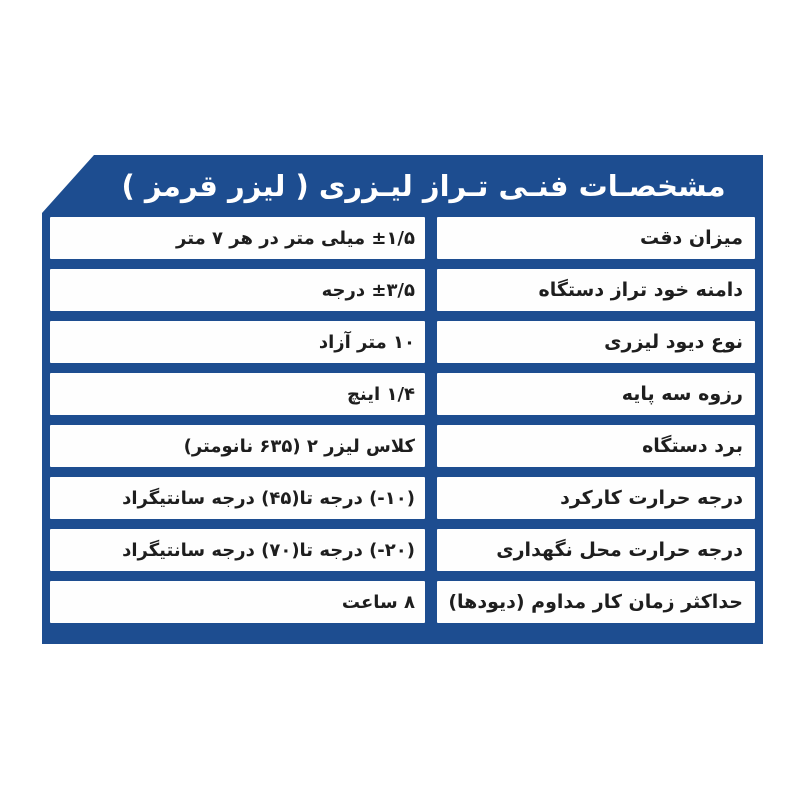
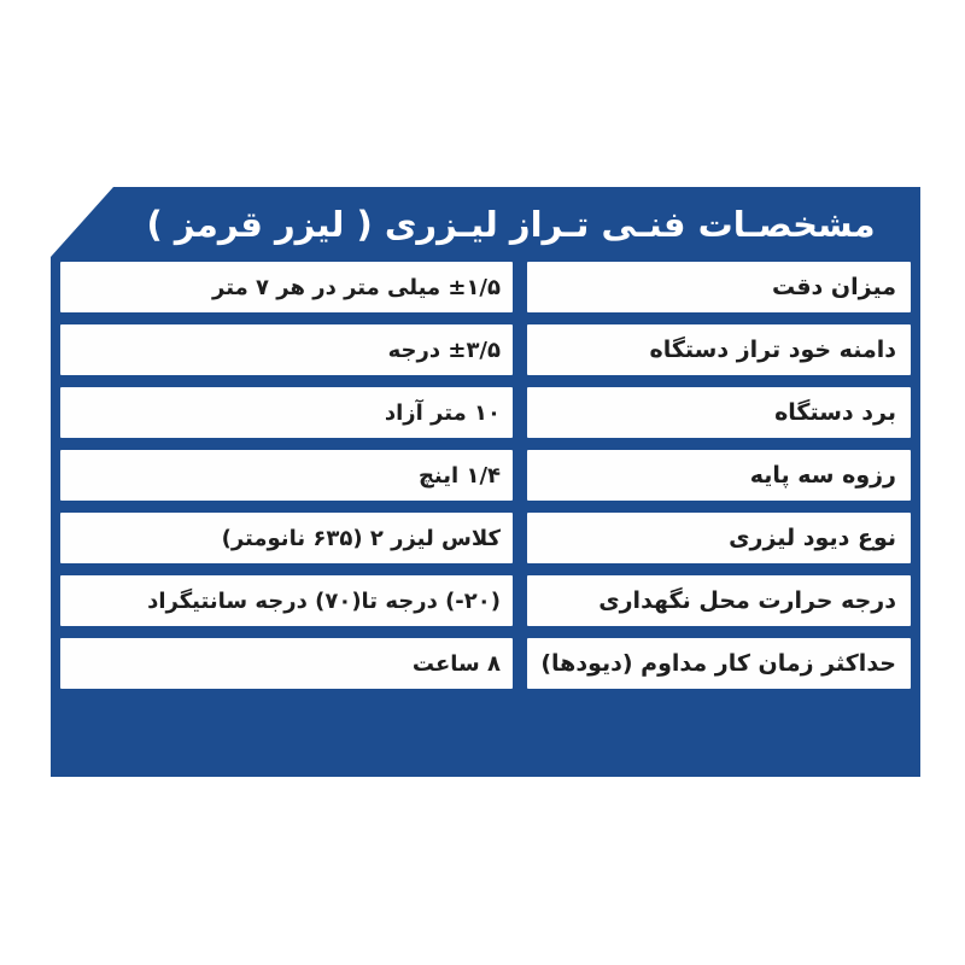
  مشخصـات فنـی تـراز لیـزری ( لیزر قرمز )
  ±۱/۵ میلی متر در هر ۷ متر
  میزان دقت
  ±۳/۵ درجه
  دامنه خود تراز دستگاه
  ۱۰ متر آزاد
- نوع دیود لیزری
+ برد دستگاه
  ۱/۴ اینچ
  رزوه سه پایه
  کلاس لیزر ۲ (۶۳۵ نانومتر)
- برد دستگاه
+ نوع دیود لیزری
- (۱۰-) درجه تا(۴۵) درجه سانتیگراد
- درجه حرارت کارکرد
  (۲۰-) درجه تا(۷۰) درجه سانتیگراد
  درجه حرارت محل نگهداری
  ۸ ساعت
  حداکثر زمان کار مداوم (دیودها)
